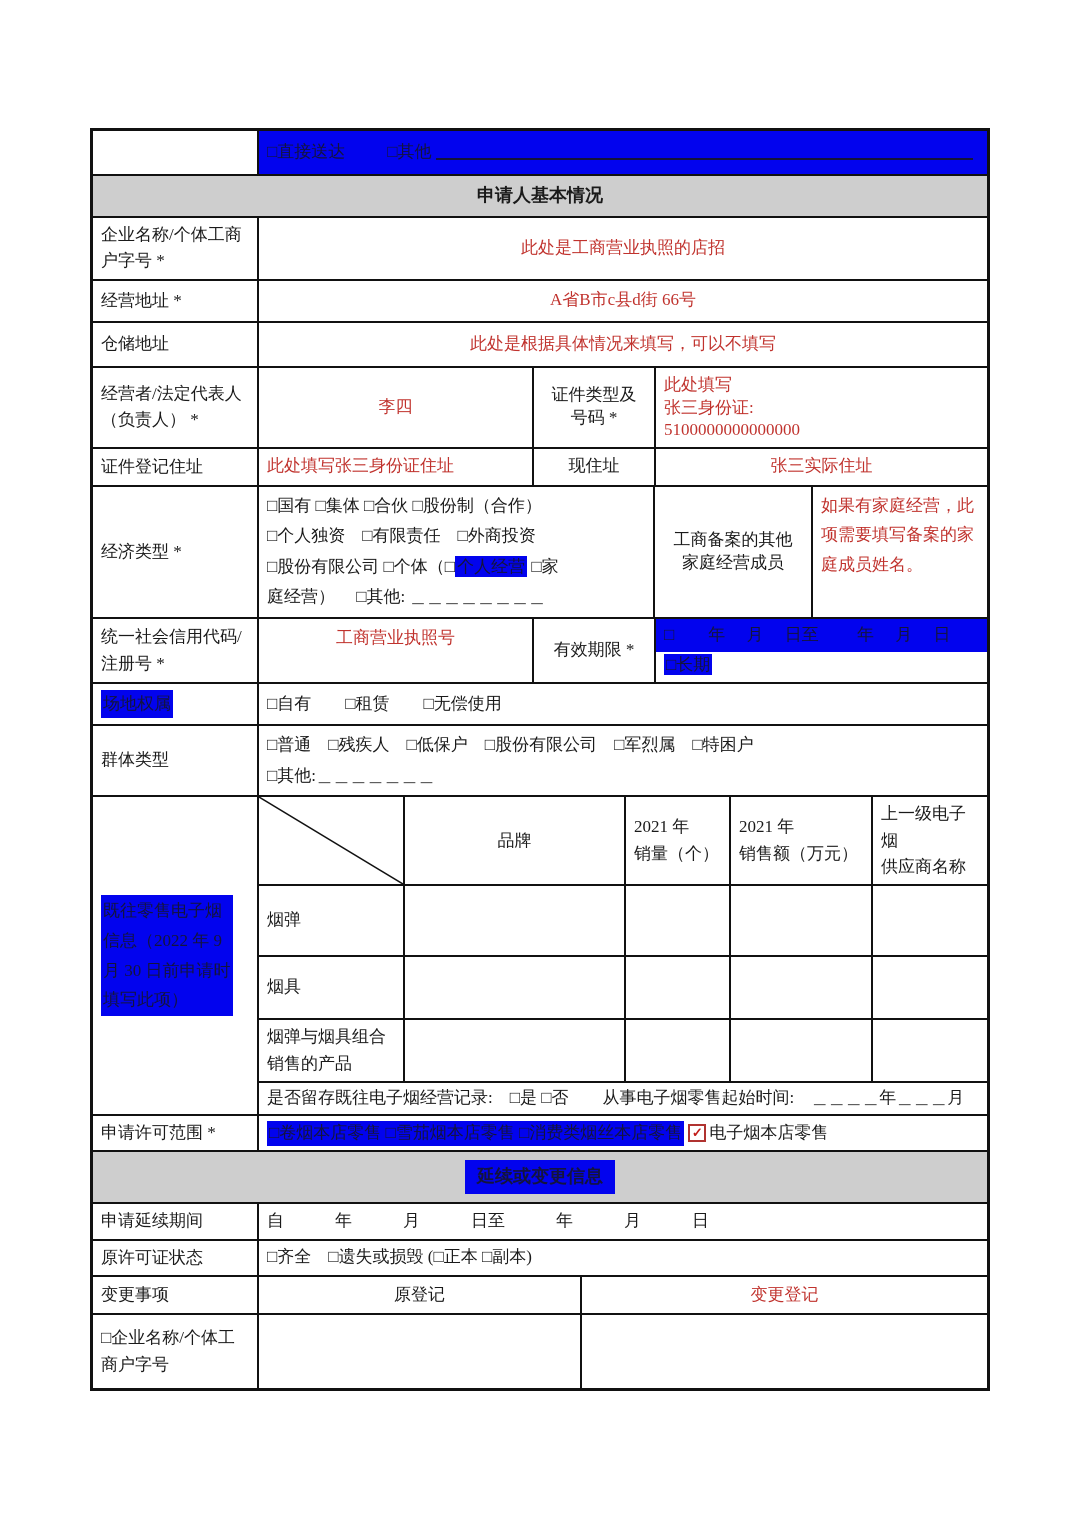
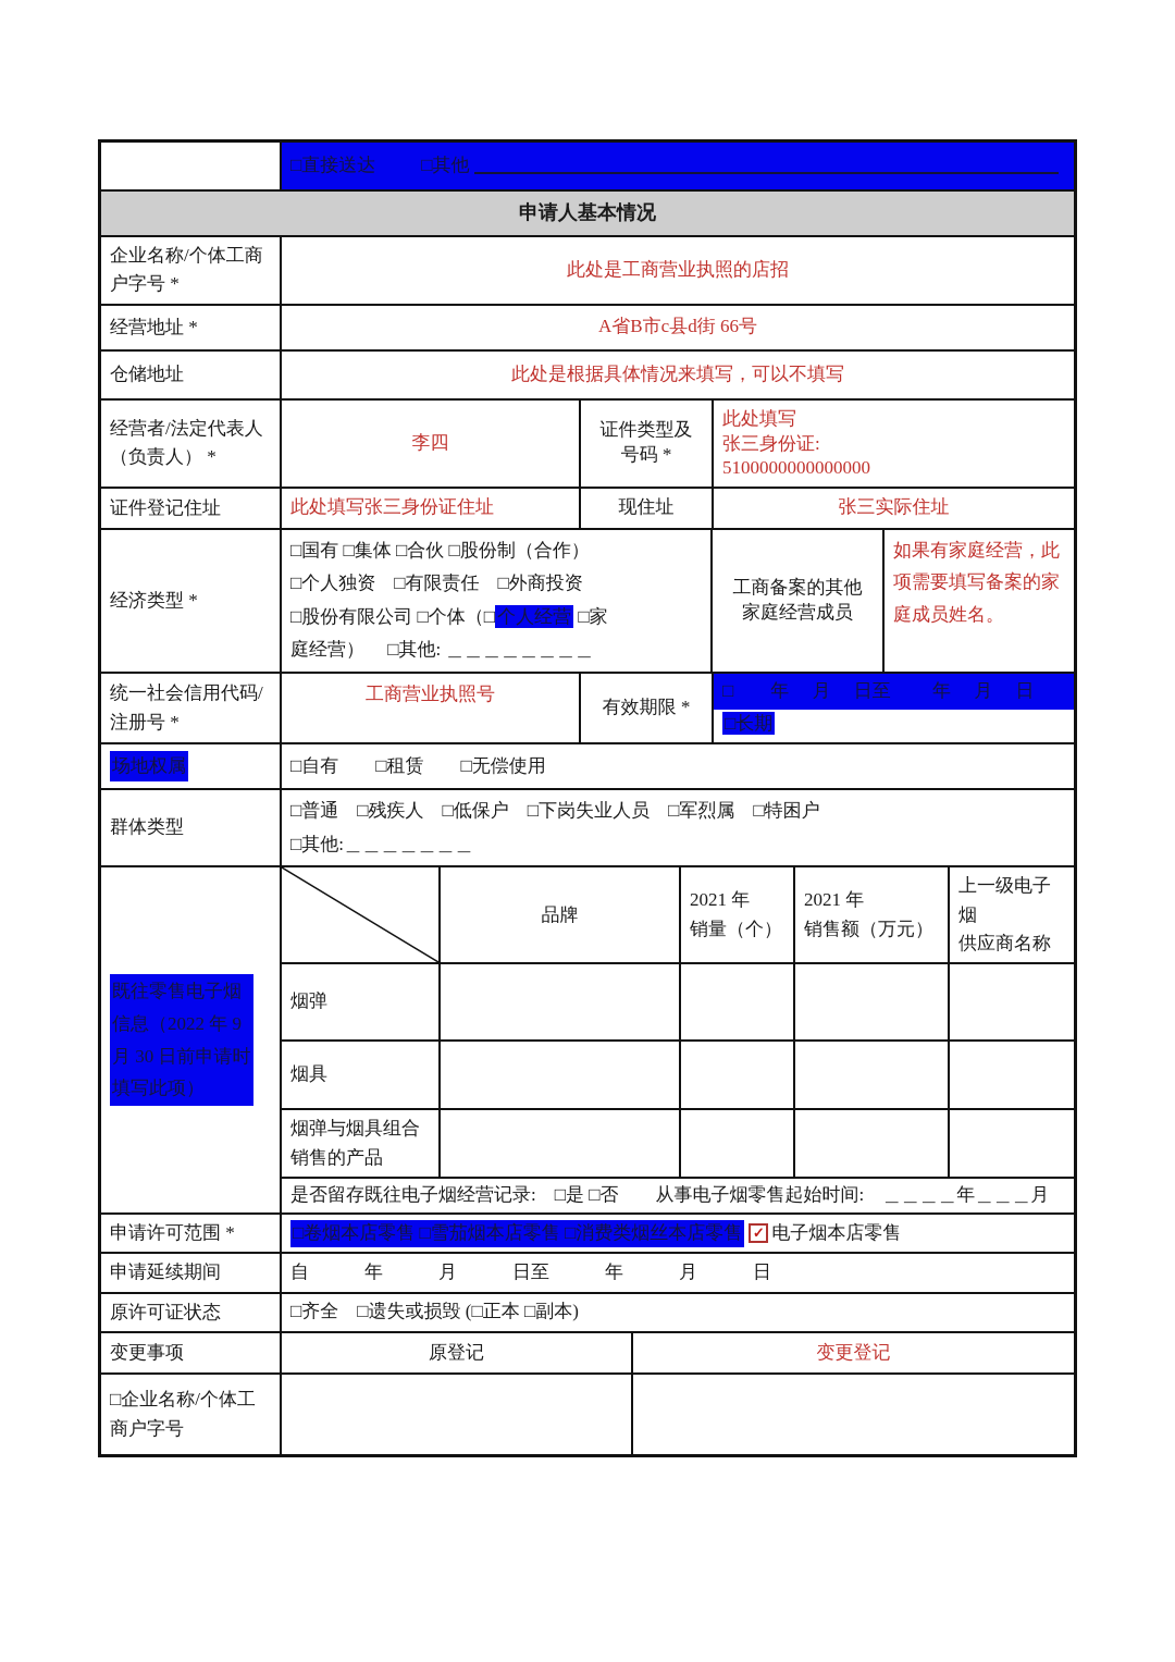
  □直接送达
  □其他
  申请人基本情况
  企业名称/个体工商户字号 *
  此处是工商营业执照的店招
  经营地址 *
  A省B市c县d街 66号
  仓储地址
  此处是根据具体情况来填写，可以不填写
  经营者/法定代表人（负责人） *
  李四
  证件类型及
  号码 *
  此处填写
  张三身份证:
  5100000000000000
  证件登记住址
  此处填写张三身份证住址
  现住址
  张三实际住址
  经济类型 *
  □国有 □集体 □合伙 □股份制（合作）
  □个人独资 □有限责任 □外商投资
  □股份有限公司 □个体（□个人经营 □家
  庭经营） □其他: ＿＿＿＿＿＿＿＿
  工商备案的其他
  家庭经营成员
  如果有家庭经营，此项需要填写备案的家庭成员姓名。
  统一社会信用代码/注册号 *
  工商营业执照号
  有效期限 *
  □ 年 月 日至 年 月 日
  □长期
  场地权属
  □自有 □租赁 □无偿使用
  群体类型
- □普通 □残疾人 □低保户 □股份有限公司 □军烈属 □特困户
+ □普通 □残疾人 □低保户 □下岗失业人员 □军烈属 □特困户
  □其他:＿＿＿＿＿＿＿
  既往零售电子烟
  信息（2022 年 9
  月 30 日前申请时
  填写此项）
  品牌
  2021 年
  销量（个）
  2021 年
  销售额（万元）
  上一级电子烟
  供应商名称
  烟弹
  烟具
  烟弹与烟具组合销售的产品
  是否留存既往电子烟经营记录: □是 □否 从事电子烟零售起始时间: ＿＿＿＿年＿＿＿月
  申请许可范围 *
  □卷烟本店零售 □雪茄烟本店零售 □消费类烟丝本店零售
  ✓
  电子烟本店零售
- 延续或变更信息
  申请延续期间
  自 年 月 日至 年 月 日
  原许可证状态
  □齐全 □遗失或损毁 (□正本 □副本)
  变更事项
  原登记
  变更登记
  □企业名称/个体工商户字号
